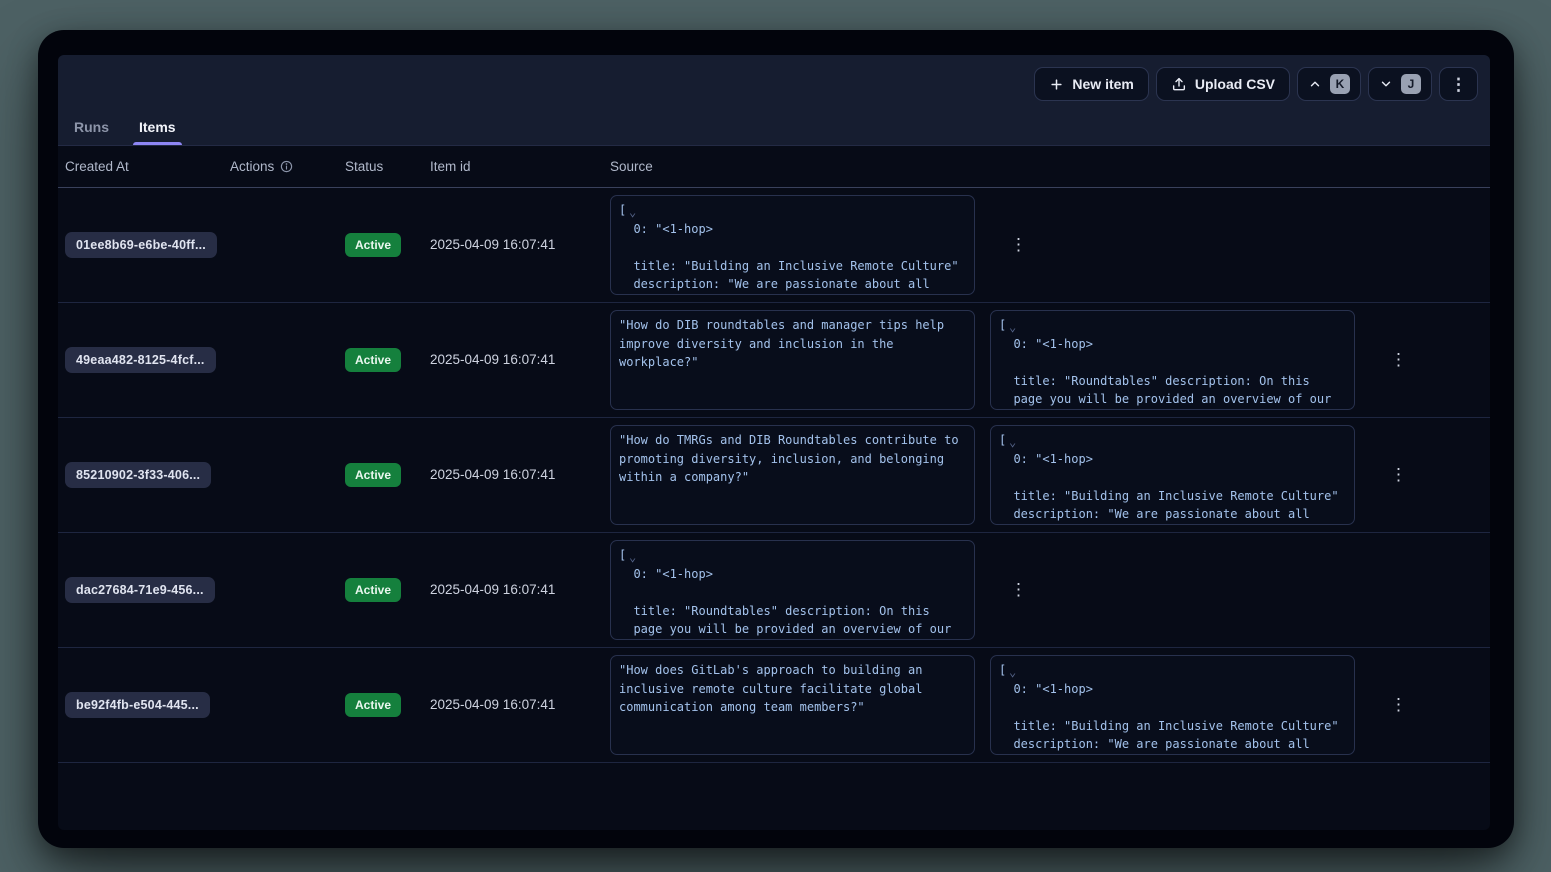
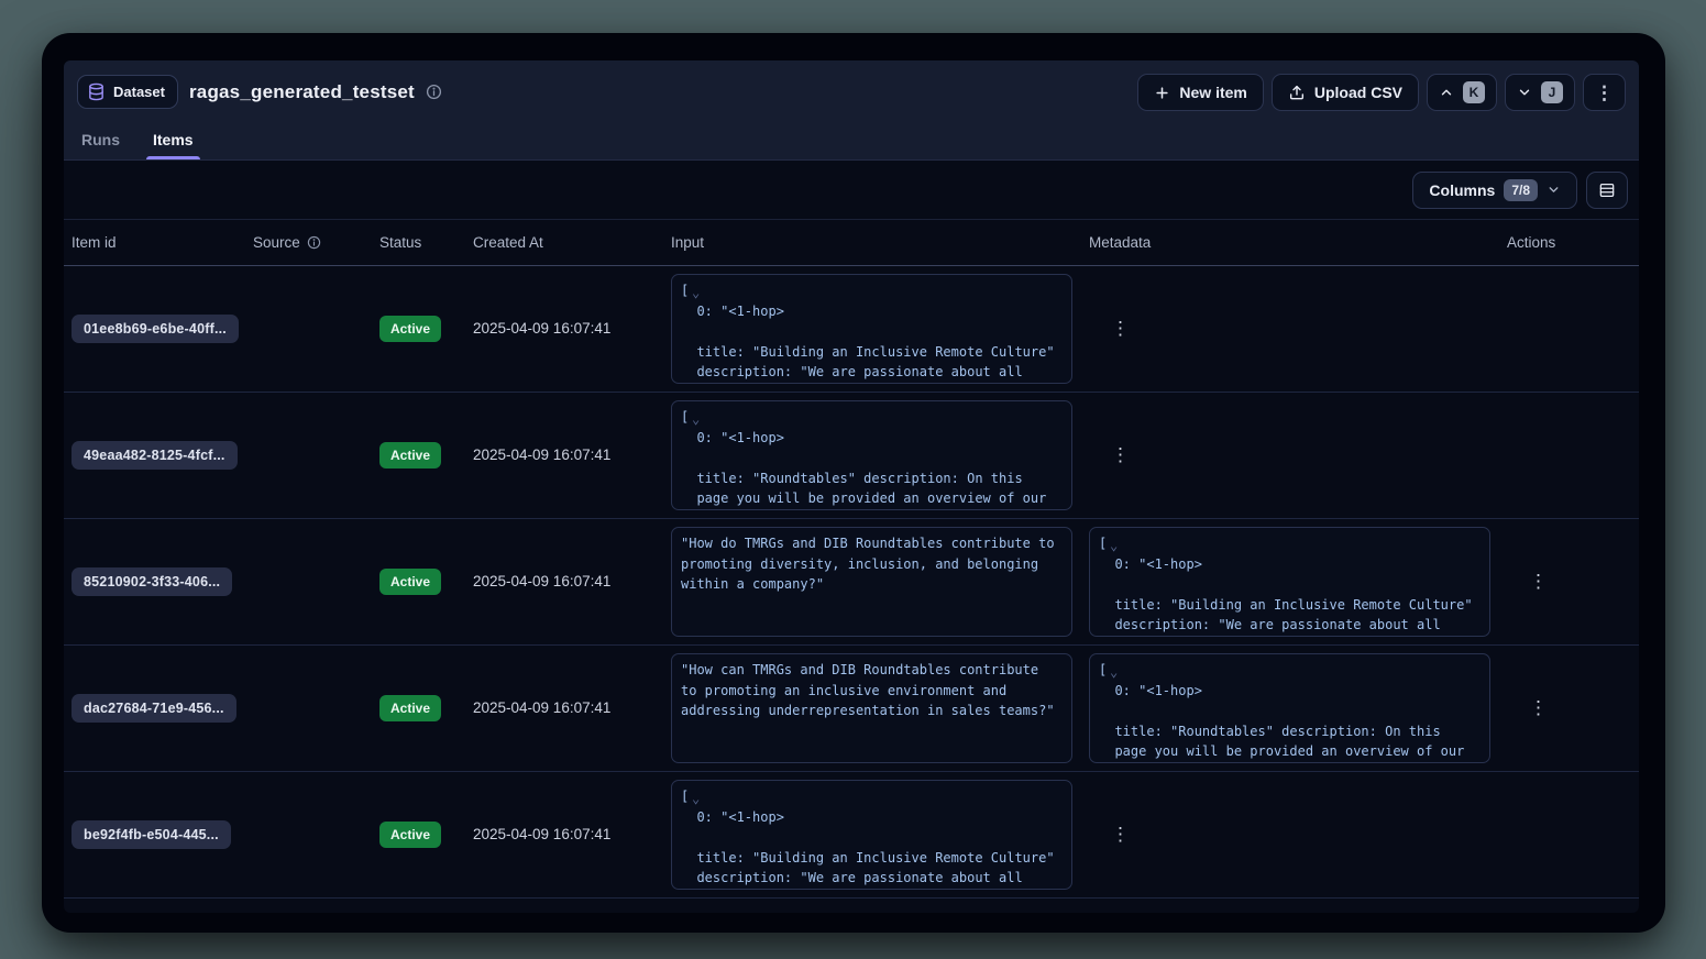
+ Dataset
+ ragas_generated_testset
  Runs
  Items
  New item
  Upload CSV
  K
  J
  ⋮
+ Columns
+ 7/8
- Created At
+ Item id
- Actions
+ Source
  Status
- Item id
+ Created At
+ Input
+ Metadata
- Source
+ Actions
  01ee8b69-e6be-40ff...
  Active
  2025-04-09 16:07:41
  [
  0: "<1-hop>
  title: "Building an Inclusive Remote Culture"
  description: "We are passionate about all
  ⌄
  ⋮
  49eaa482-8125-4fcf...
  Active
  2025-04-09 16:07:41
- "How do DIB roundtables and manager tips help
- improve diversity and inclusion in the
- workplace?"
  [
  0: "<1-hop>
  title: "Roundtables" description: On this
  page you will be provided an overview of our
  ⌄
  ⋮
  85210902-3f33-406...
  Active
  2025-04-09 16:07:41
  "How do TMRGs and DIB Roundtables contribute to
  promoting diversity, inclusion, and belonging
  within a company?"
  [
  0: "<1-hop>
  title: "Building an Inclusive Remote Culture"
  description: "We are passionate about all
  ⌄
  ⋮
  dac27684-71e9-456...
  Active
  2025-04-09 16:07:41
+ "How can TMRGs and DIB Roundtables contribute
+ to promoting an inclusive environment and
+ addressing underrepresentation in sales teams?"
  [
  0: "<1-hop>
  title: "Roundtables" description: On this
  page you will be provided an overview of our
  ⌄
  ⋮
  be92f4fb-e504-445...
  Active
  2025-04-09 16:07:41
- "How does GitLab's approach to building an
- inclusive remote culture facilitate global
- communication among team members?"
  [
  0: "<1-hop>
  title: "Building an Inclusive Remote Culture"
  description: "We are passionate about all
  ⌄
  ⋮
